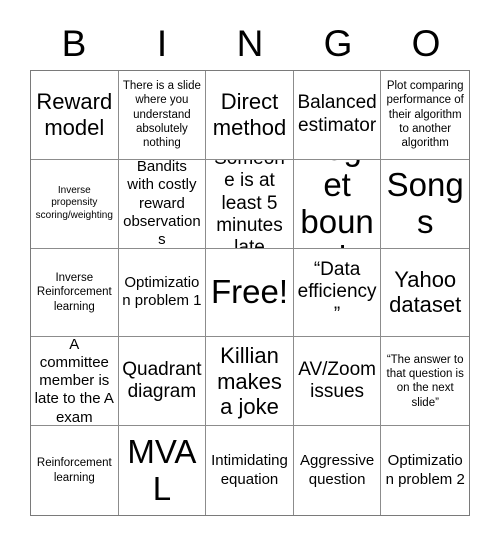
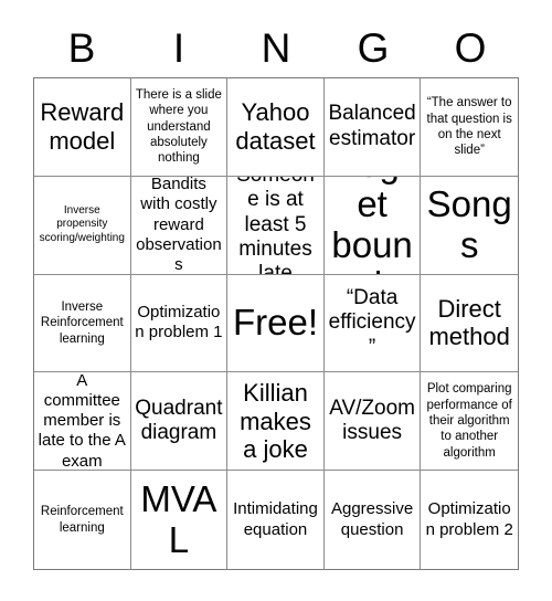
  B
  I
  N
  G
  O
  Reward model
  There is a slide where you understand absolutely nothing
- Direct method
+ Yahoo dataset
  Balanced estimator
- Plot comparing performance of their algorithm to another algorithm
+ “The answer to that question is on the next slide”
  Inverse propensity scoring/weighting
  Bandits with costly reward observations
  Songs
  Inverse Reinforcement learning
  Optimization problem 1
  Free!
  “Data efficiency”
- Yahoo dataset
+ Direct method
  A committee member is late to the A exam
  Quadrant diagram
  Killian makes a joke
  AV/Zoom issues
- “The answer to that question is on the next slide”
+ Plot comparing performance of their algorithm to another algorithm
  Reinforcement learning
  MVAL
  Intimidating equation
  Aggressive question
  Optimization problem 2
